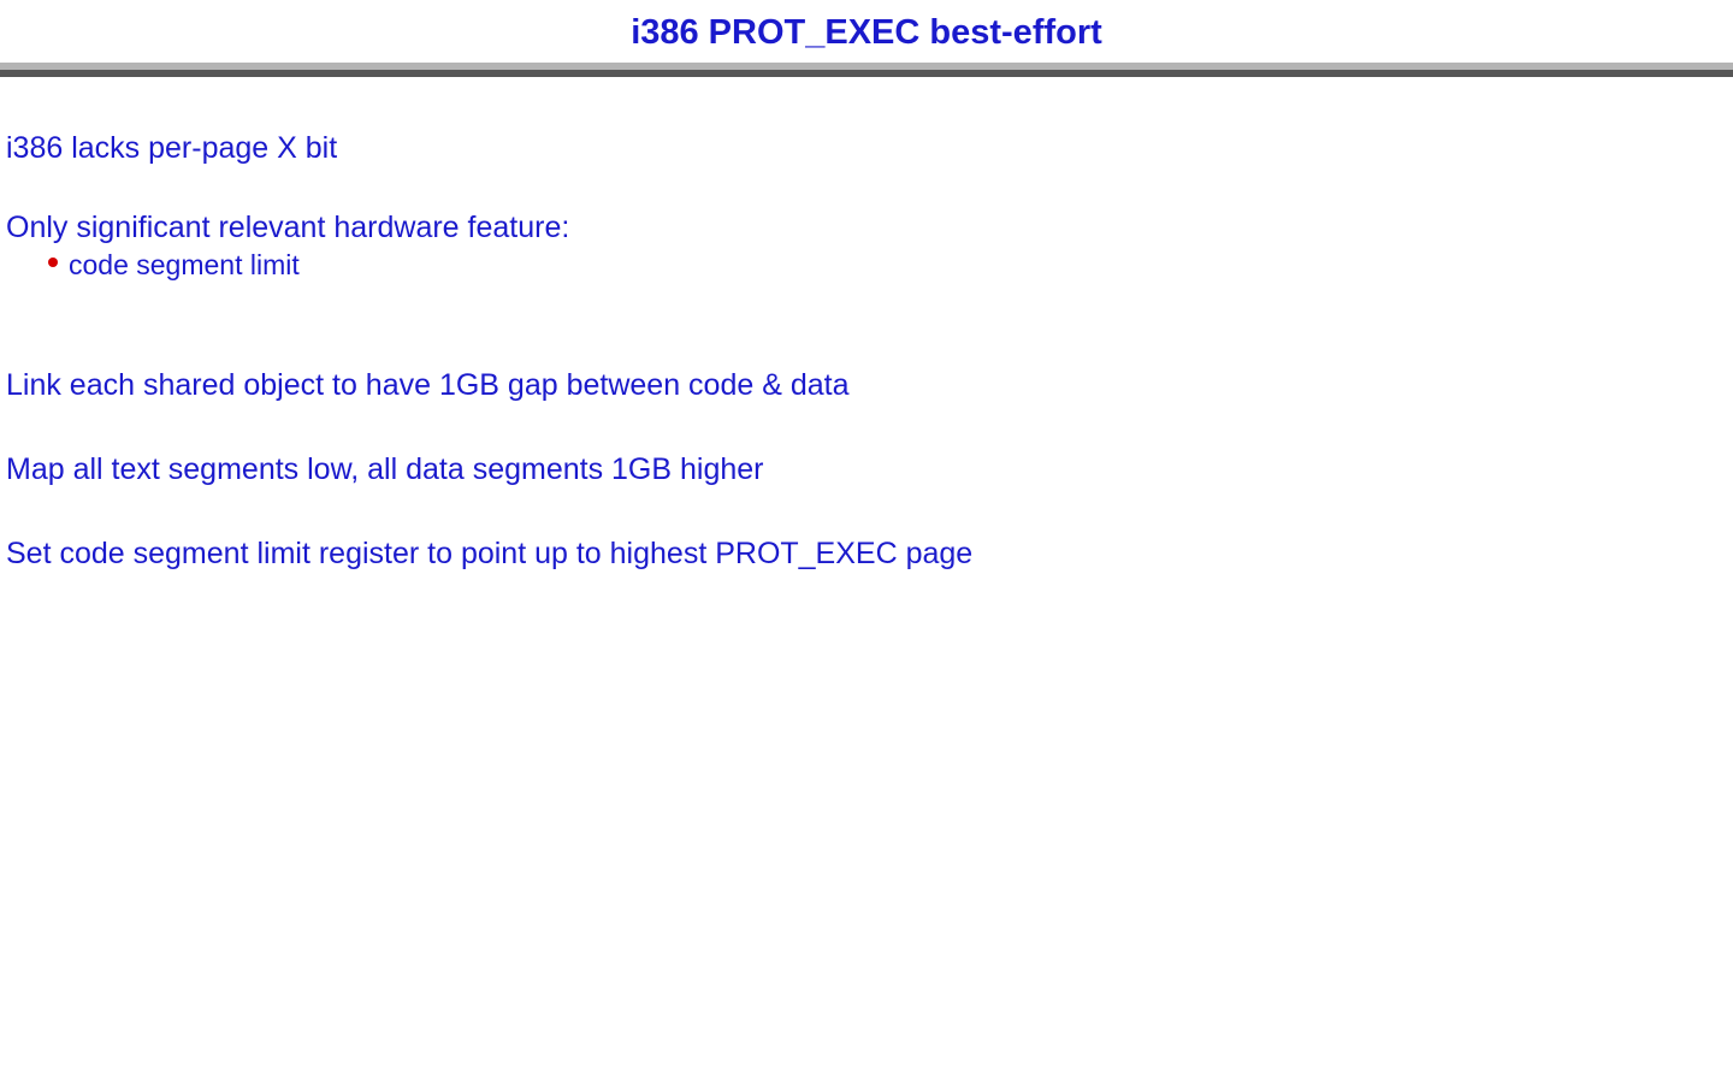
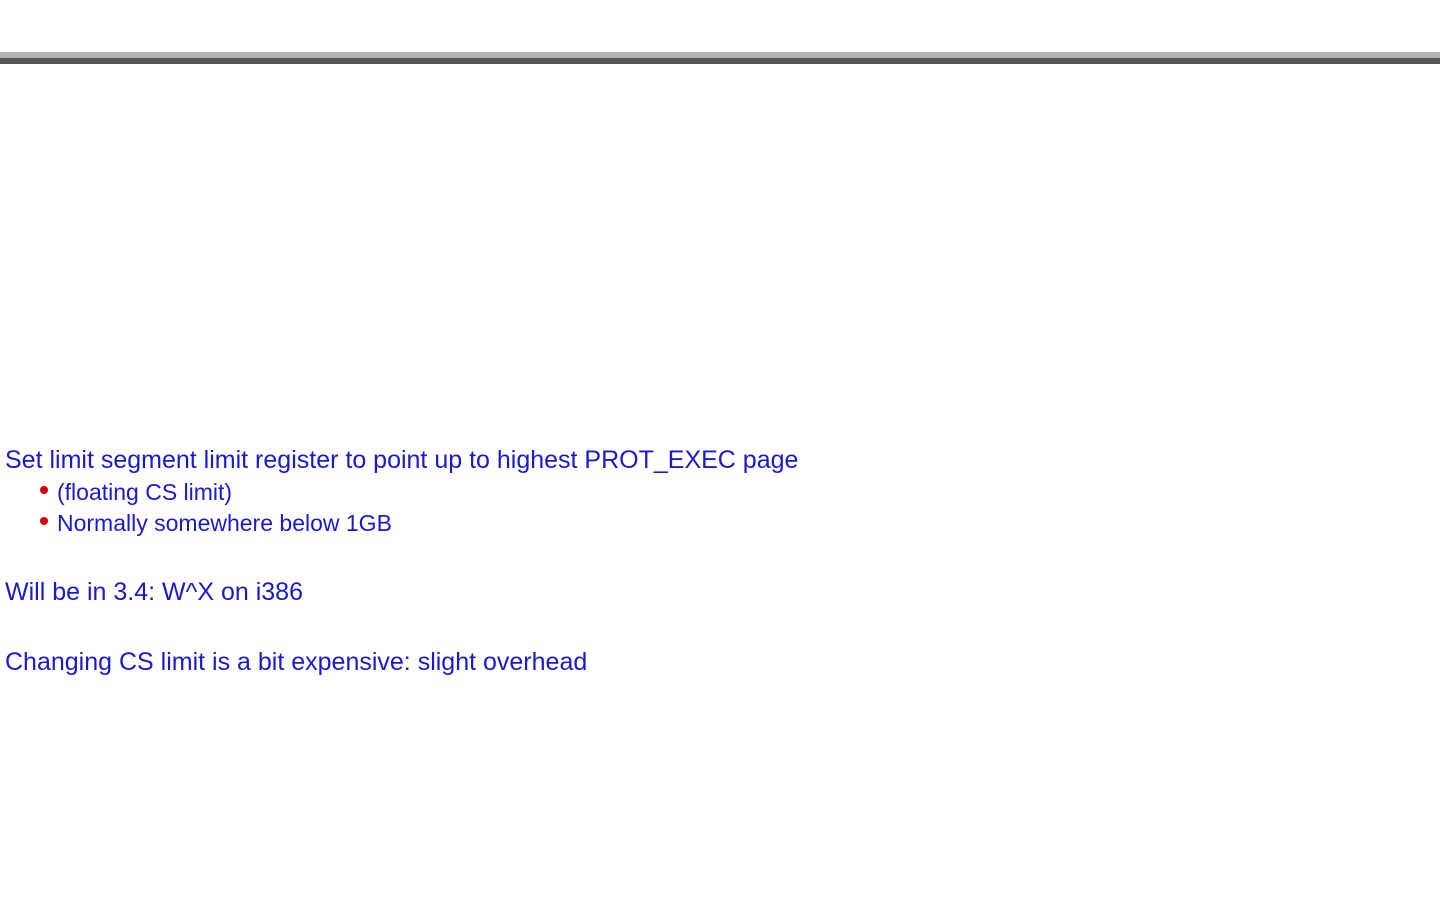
- i386 PROT_EXEC best-effort
- i386 lacks per-page X bit
- Only significant relevant hardware feature:
- code segment limit
- Link each shared object to have 1GB gap between code & data
- Map all text segments low, all data segments 1GB higher
- Set code segment limit register to point up to highest PROT_EXEC page
+ Set limit segment limit register to point up to highest PROT_EXEC page
+ (floating CS limit)
+ Normally somewhere below 1GB
+ Will be in 3.4: W^X on i386
+ Changing CS limit is a bit expensive: slight overhead
